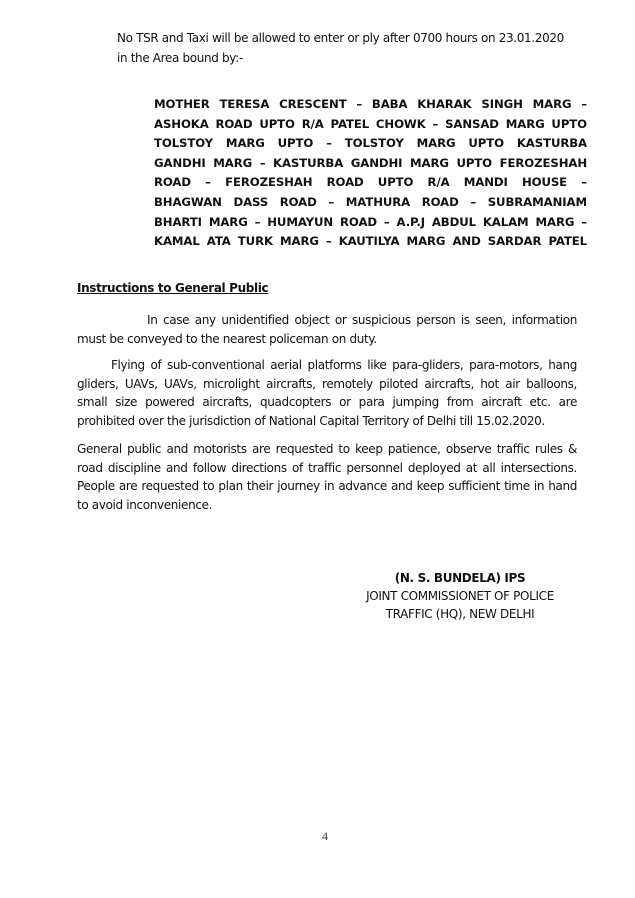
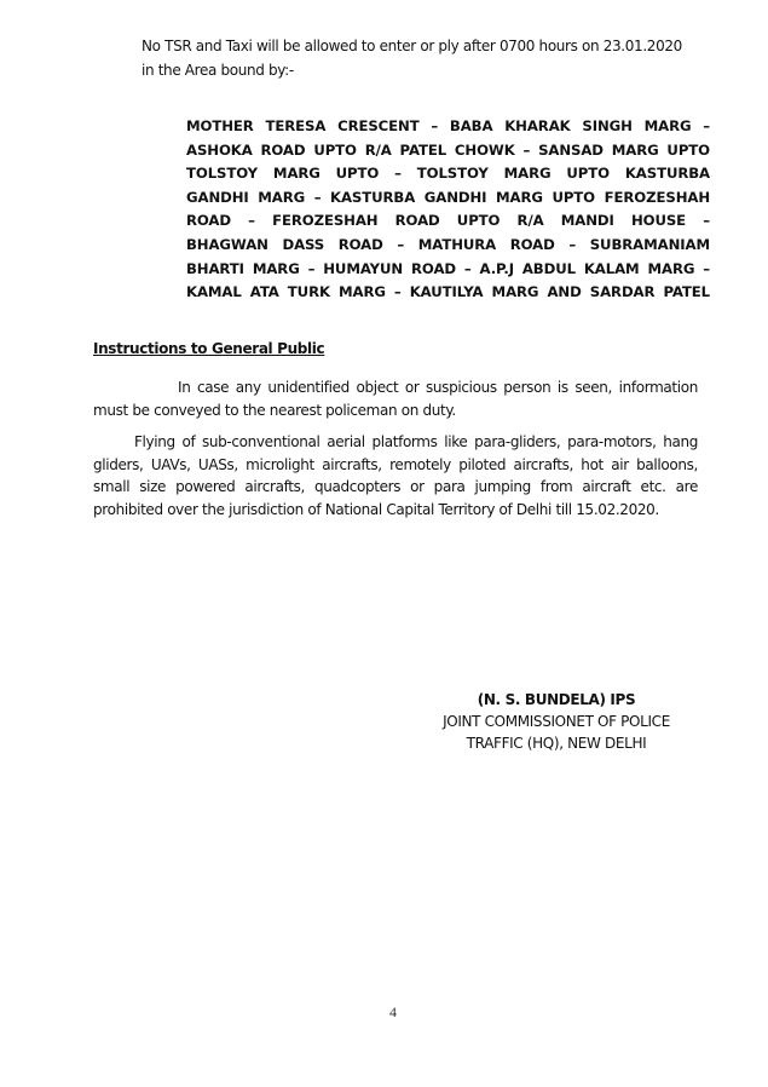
  No TSR and Taxi will be allowed to enter or ply after 0700 hours on 23.01.2020
  in the Area bound by:-
  MOTHER TERESA CRESCENT – BABA KHARAK SINGH MARG –
  ASHOKA ROAD UPTO R/A PATEL CHOWK – SANSAD MARG UPTO
  TOLSTOY MARG UPTO – TOLSTOY MARG UPTO KASTURBA
  GANDHI MARG – KASTURBA GANDHI MARG UPTO FEROZESHAH
  ROAD – FEROZESHAH ROAD UPTO R/A MANDI HOUSE –
  BHAGWAN DASS ROAD – MATHURA ROAD – SUBRAMANIAM
  BHARTI MARG – HUMAYUN ROAD – A.P.J ABDUL KALAM MARG –
  KAMAL ATA TURK MARG – KAUTILYA MARG AND SARDAR PATEL
  Instructions to General Public
  In case any unidentified object or suspicious person is seen, information
  must be conveyed to the nearest policeman on duty.
  Flying of sub-conventional aerial platforms like para-gliders, para-motors, hang
- gliders, UAVs, UAVs, microlight aircrafts, remotely piloted aircrafts, hot air balloons,
+ gliders, UAVs, UASs, microlight aircrafts, remotely piloted aircrafts, hot air balloons,
  small size powered aircrafts, quadcopters or para jumping from aircraft etc. are
  prohibited over the jurisdiction of National Capital Territory of Delhi till 15.02.2020.
- General public and motorists are requested to keep patience, observe traffic rules &
- road discipline and follow directions of traffic personnel deployed at all intersections.
- People are requested to plan their journey in advance and keep sufficient time in hand
- to avoid inconvenience.
  (N. S. BUNDELA) IPS
  JOINT COMMISSIONET OF POLICE
  TRAFFIC (HQ), NEW DELHI
  4
